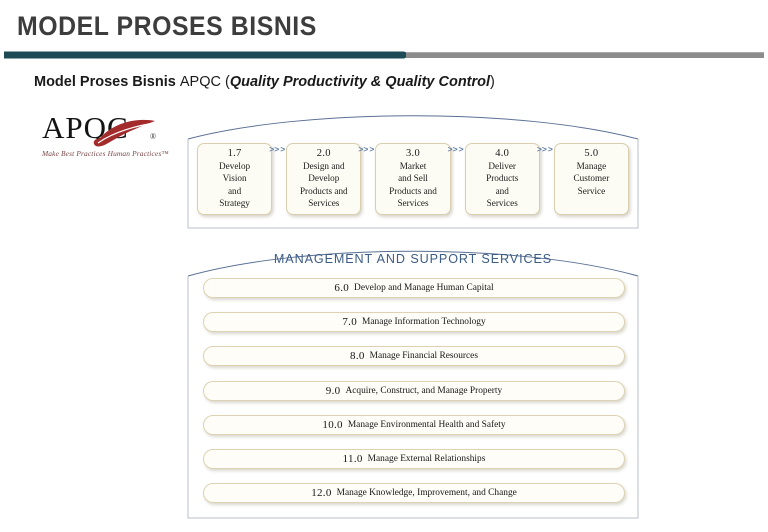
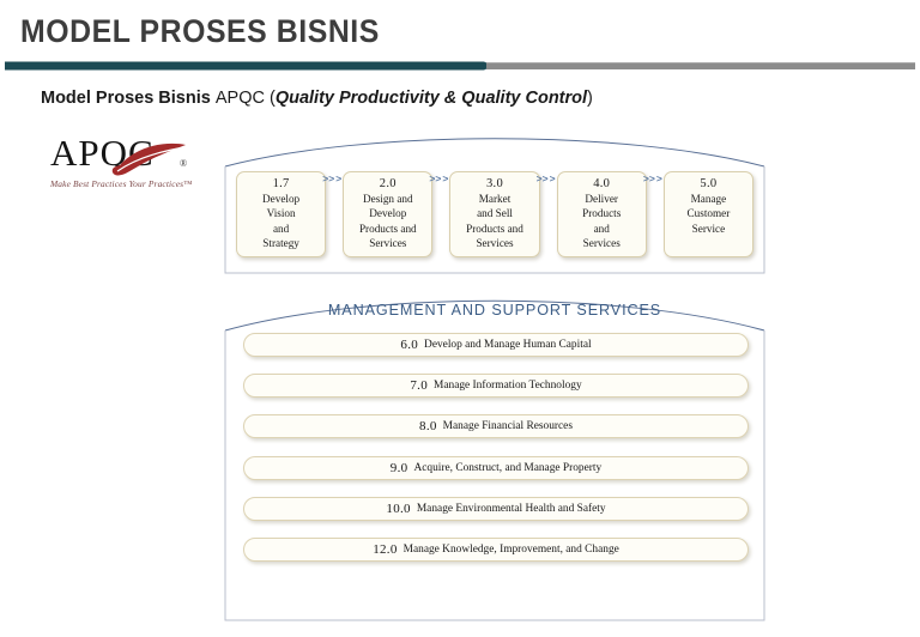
  MODEL PROSES BISNIS
  Model Proses Bisnis APQC (Quality Productivity & Quality Control)
  APQ
  ®
- Make Best Practices Human Practices™
+ Make Best Practices Your Practices™
  1.7
  Develop
  Vision
  and
  Strategy
  >
  >
  >
  2.0
  Design and
  Develop
  Products and
  Services
  >
  >
  >
  3.0
  Market
  and Sell
  Products and
  Services
  >
  >
  >
  4.0
  Deliver
  Products
  and
  Services
  >
  >
  >
  5.0
  Manage
  Customer
  Service
  MANAGEMENT AND SUPPORT SERVICES
  6.0
  Develop and Manage Human Capital
  7.0
  Manage Information Technology
  8.0
  Manage Financial Resources
  9.0
  Acquire, Construct, and Manage Property
  10.0
  Manage Environmental Health and Safety
- 11.0
- Manage External Relationships
  12.0
  Manage Knowledge, Improvement, and Change
